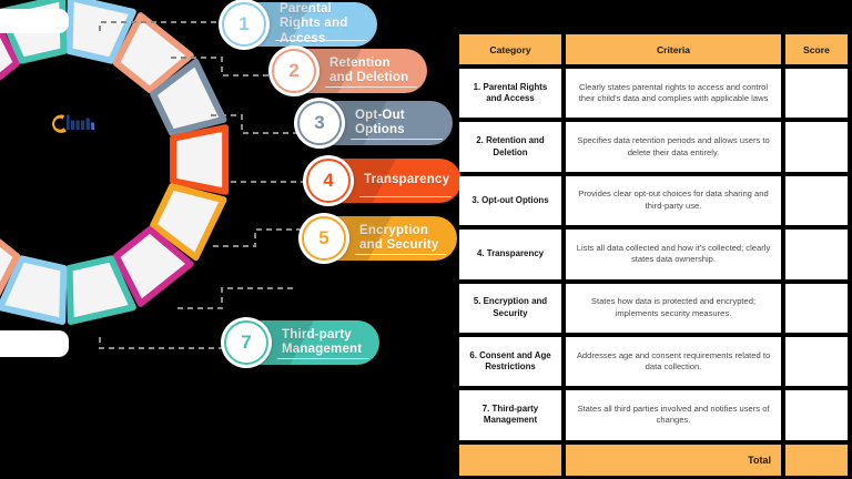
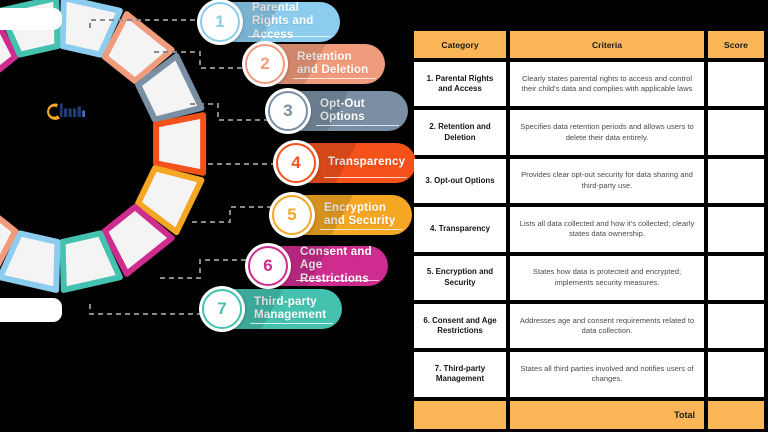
  1
  2
  3
  4
  5
+ 6
  7
  Category
  Criteria
  Score
  1. Parental Rights and Access
  Clearly states parental rights to access and control their child's data and complies with applicable laws
  2. Retention and Deletion
  Specifies data retention periods and allows users to delete their data entirely.
  3. Opt-out Options
- Provides clear opt-out choices for data sharing and third-party use.
+ Provides clear opt-out security for data sharing and third-party use.
  4. Transparency
  Lists all data collected and how it's collected; clearly states data ownership.
  5. Encryption and Security
  States how data is protected and encrypted; implements security measures.
  6. Consent and Age Restrictions
  Addresses age and consent requirements related to data collection.
  7. Third-party Management
  States all third parties involved and notifies users of changes.
  Total
